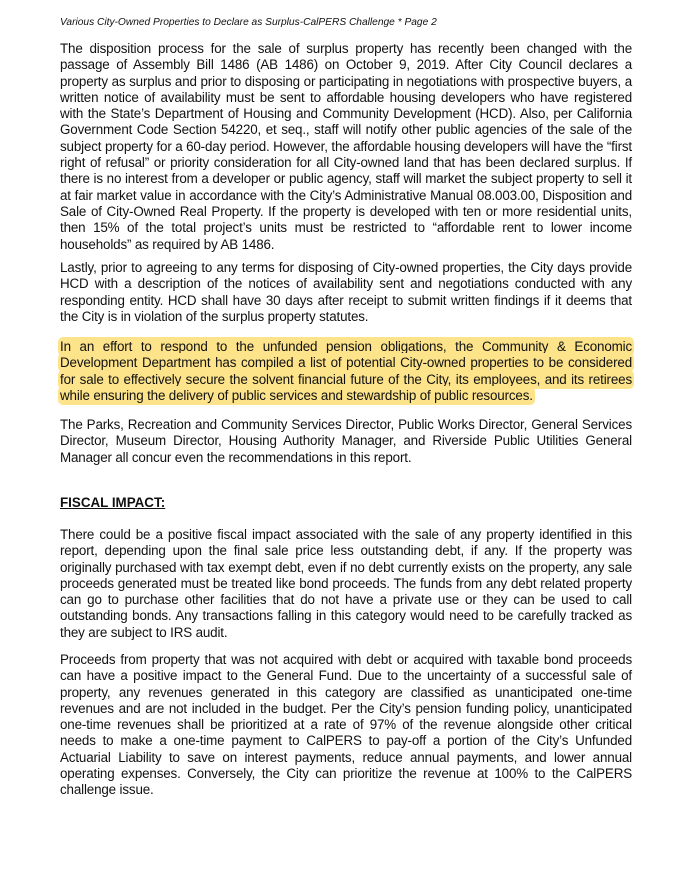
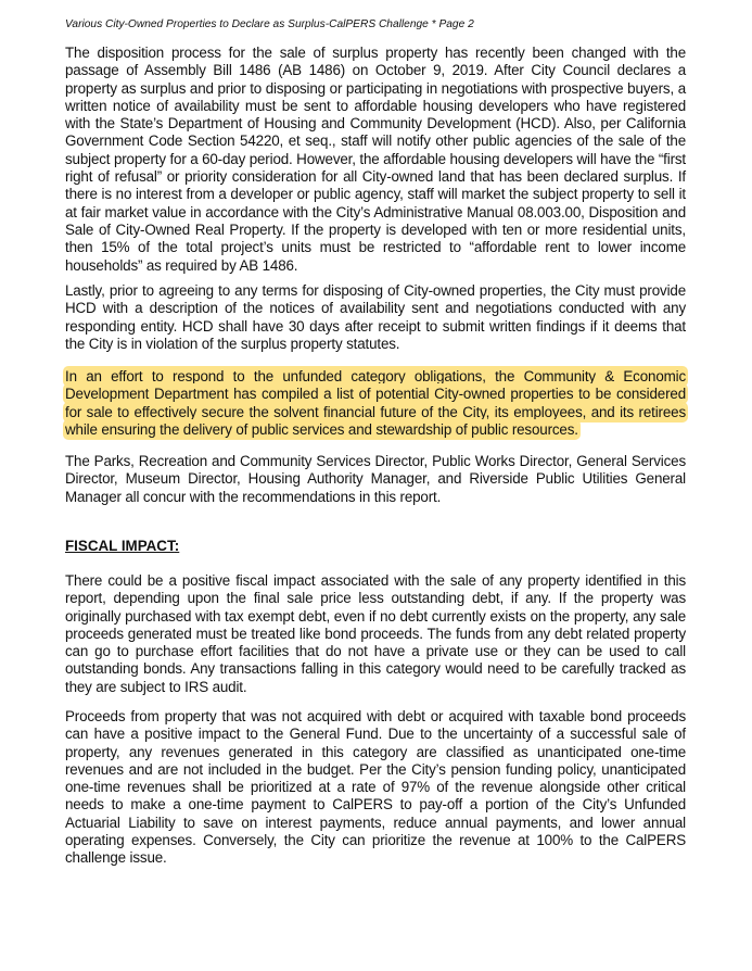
  Various City-Owned Properties to Declare as Surplus-CalPERS Challenge * Page 2
  The disposition process for the sale of surplus property has recently been changed with the passage of Assembly Bill 1486 (AB 1486) on October 9, 2019. After City Council declares a property as surplus and prior to disposing or participating in negotiations with prospective buyers, a written notice of availability must be sent to affordable housing developers who have registered with the State’s Department of Housing and Community Development (HCD). Also, per California Government Code Section 54220, et seq., staff will notify other public agencies of the sale of the subject property for a 60-day period. However, the affordable housing developers will have the “first right of refusal” or priority consideration for all City-owned land that has been declared surplus. If there is no interest from a developer or public agency, staff will market the subject property to sell it at fair market value in accordance with the City’s Administrative Manual 08.003.00, Disposition and Sale of City-Owned Real Property. If the property is developed with ten or more residential units, then 15% of the total project’s units must be restricted to “affordable rent to lower income households” as required by AB 1486.
- Lastly, prior to agreeing to any terms for disposing of City-owned properties, the City days provide HCD with a description of the notices of availability sent and negotiations conducted with any responding entity. HCD shall have 30 days after receipt to submit written findings if it deems that the City is in violation of the surplus property statutes.
+ Lastly, prior to agreeing to any terms for disposing of City-owned properties, the City must provide HCD with a description of the notices of availability sent and negotiations conducted with any responding entity. HCD shall have 30 days after receipt to submit written findings if it deems that the City is in violation of the surplus property statutes.
- In an effort to respond to the unfunded pension obligations, the Community & Economic Development Department has compiled a list of potential City-owned properties to be considered for sale to effectively secure the solvent financial future of the City, its employees, and its retirees while ensuring the delivery of public services and stewardship of public resources.
+ In an effort to respond to the unfunded category obligations, the Community & Economic Development Department has compiled a list of potential City-owned properties to be considered for sale to effectively secure the solvent financial future of the City, its employees, and its retirees while ensuring the delivery of public services and stewardship of public resources.
- The Parks, Recreation and Community Services Director, Public Works Director, General Services Director, Museum Director, Housing Authority Manager, and Riverside Public Utilities General Manager all concur even the recommendations in this report.
+ The Parks, Recreation and Community Services Director, Public Works Director, General Services Director, Museum Director, Housing Authority Manager, and Riverside Public Utilities General Manager all concur with the recommendations in this report.
  FISCAL IMPACT:
- There could be a positive fiscal impact associated with the sale of any property identified in this report, depending upon the final sale price less outstanding debt, if any. If the property was originally purchased with tax exempt debt, even if no debt currently exists on the property, any sale proceeds generated must be treated like bond proceeds. The funds from any debt related property can go to purchase other facilities that do not have a private use or they can be used to call outstanding bonds. Any transactions falling in this category would need to be carefully tracked as they are subject to IRS audit.
+ There could be a positive fiscal impact associated with the sale of any property identified in this report, depending upon the final sale price less outstanding debt, if any. If the property was originally purchased with tax exempt debt, even if no debt currently exists on the property, any sale proceeds generated must be treated like bond proceeds. The funds from any debt related property can go to purchase effort facilities that do not have a private use or they can be used to call outstanding bonds. Any transactions falling in this category would need to be carefully tracked as they are subject to IRS audit.
  Proceeds from property that was not acquired with debt or acquired with taxable bond proceeds can have a positive impact to the General Fund. Due to the uncertainty of a successful sale of property, any revenues generated in this category are classified as unanticipated one-time revenues and are not included in the budget. Per the City’s pension funding policy, unanticipated one-time revenues shall be prioritized at a rate of 97% of the revenue alongside other critical needs to make a one-time payment to CalPERS to pay-off a portion of the City’s Unfunded Actuarial Liability to save on interest payments, reduce annual payments, and lower annual operating expenses. Conversely, the City can prioritize the revenue at 100% to the CalPERS challenge issue.
